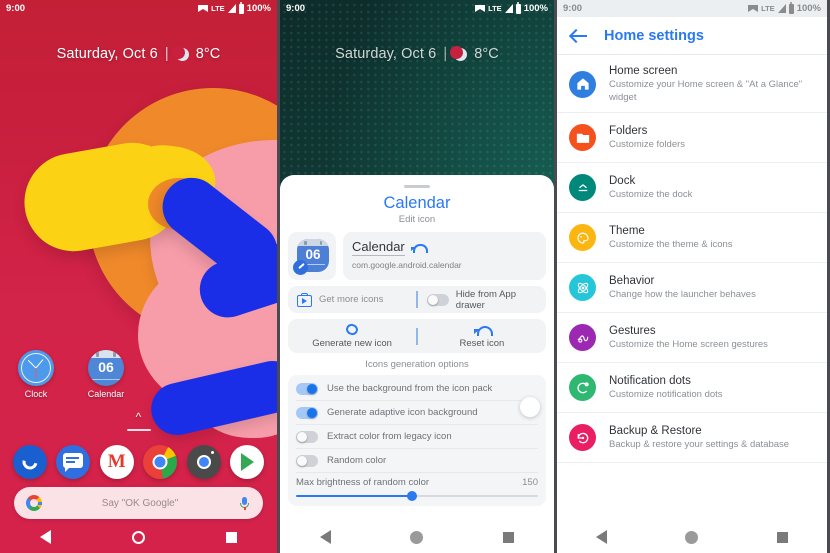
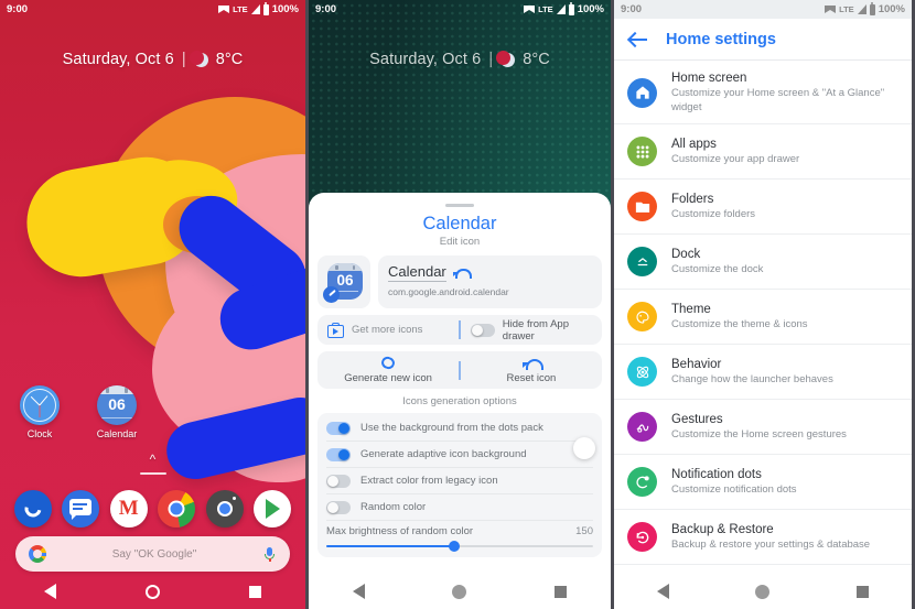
  9:00
  LTE
  100%
  Saturday, Oct 6
  |
  8°C
  Clock
  06
  Calendar
  ^
  M
  Say "OK Google"
  9:00
  LTE
  100%
  Saturday, Oct 6
  |
  8°C
  Calendar
  Edit icon
  06
  Calendar
  com.google.android.calendar
  Get more icons
  Hide from App drawer
  Generate new icon
  Reset icon
  Icons generation options
- Use the background from the icon pack
+ Use the background from the dots pack
  Generate adaptive icon background
  Extract color from legacy icon
  Random color
  Max brightness of random color
  150
  9:00
  LTE
  100%
  Home settings
  Home screen
  Customize your Home screen & "At a Glance" widget
+ All apps
+ Customize your app drawer
  Folders
  Customize folders
  Dock
  Customize the dock
  Theme
  Customize the theme & icons
  Behavior
  Change how the launcher behaves
  Gestures
  Customize the Home screen gestures
  Notification dots
  Customize notification dots
  Backup & Restore
  Backup & restore your settings & database
